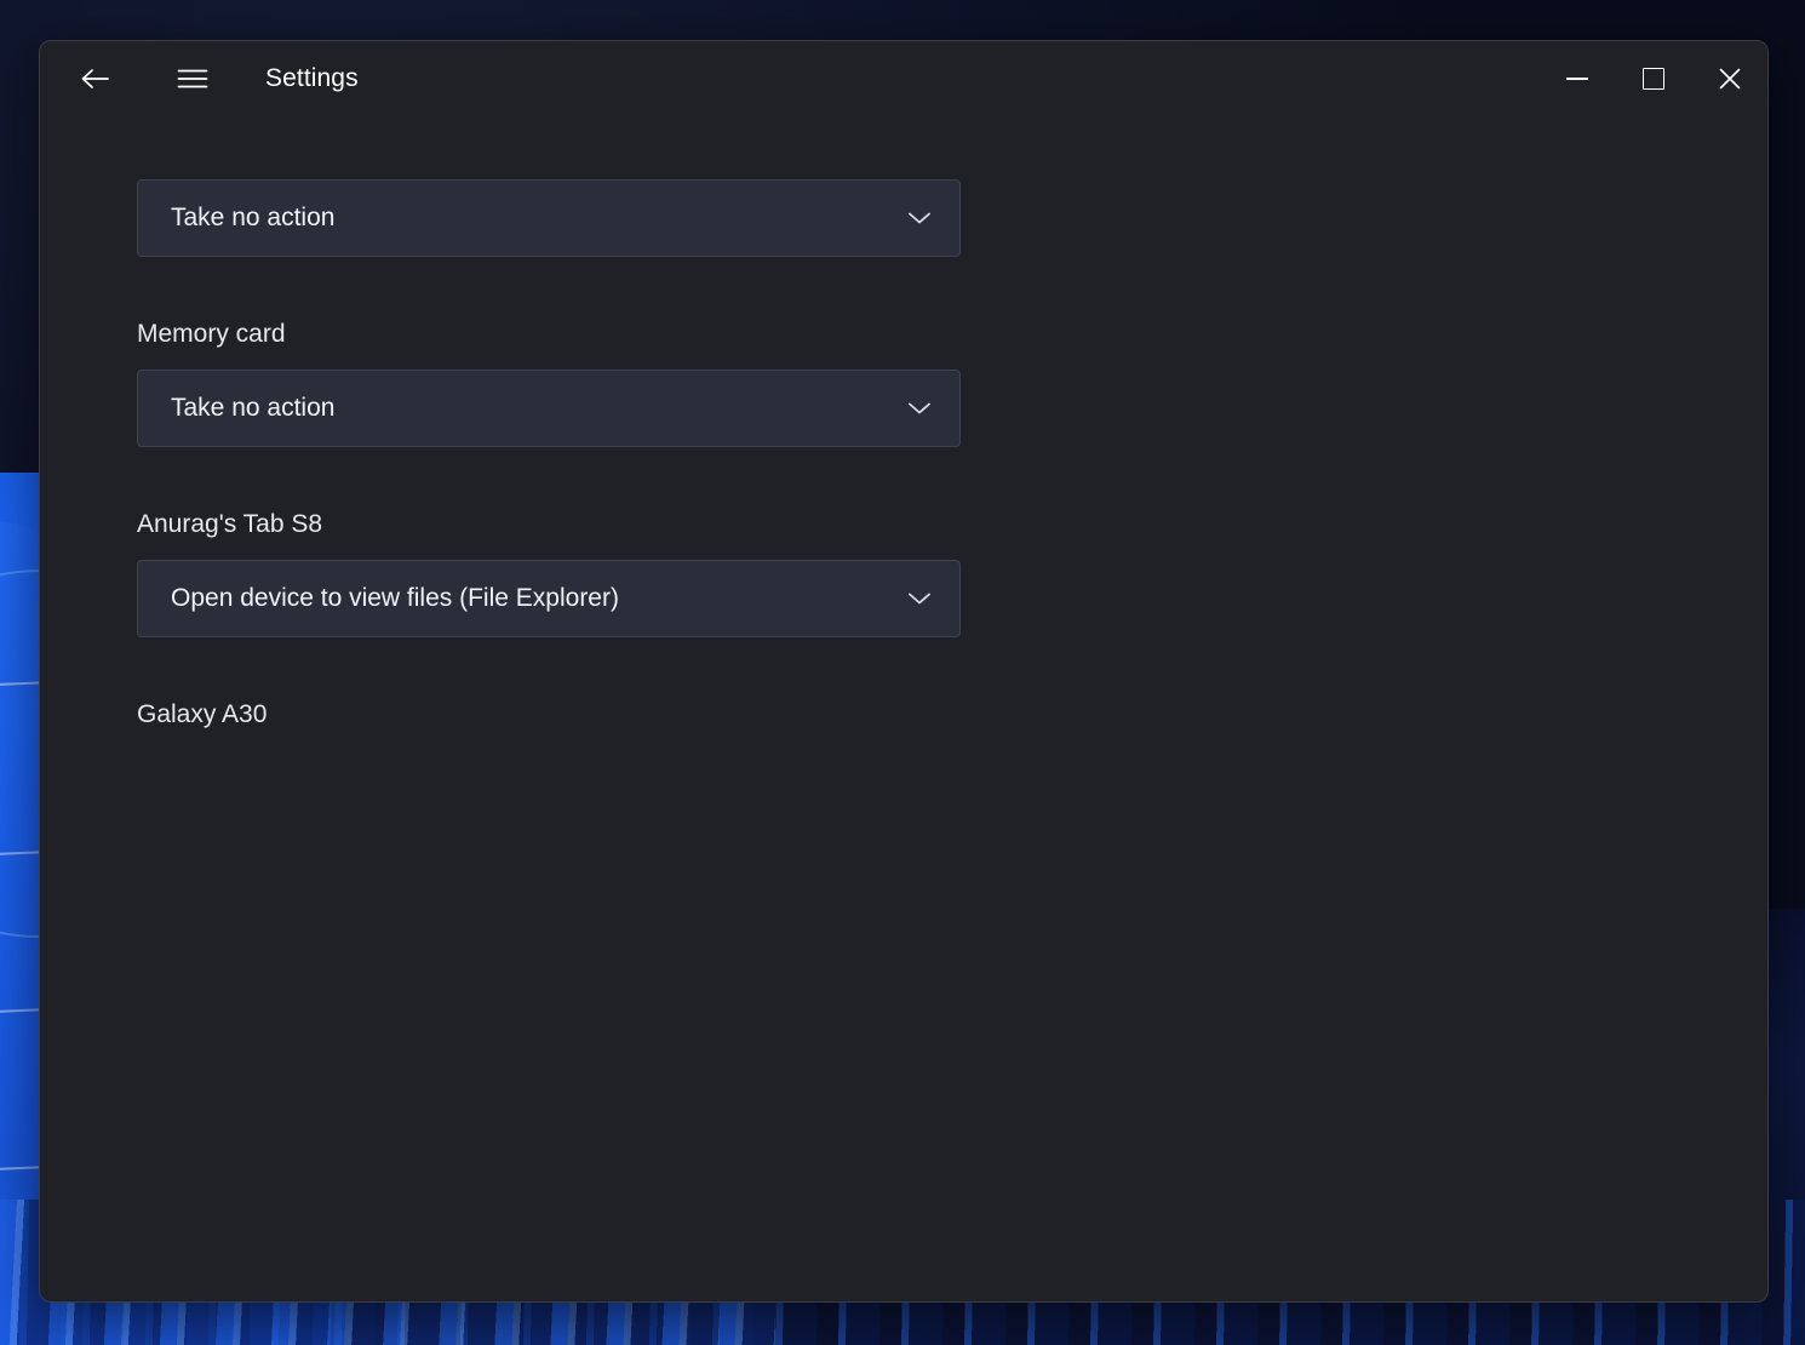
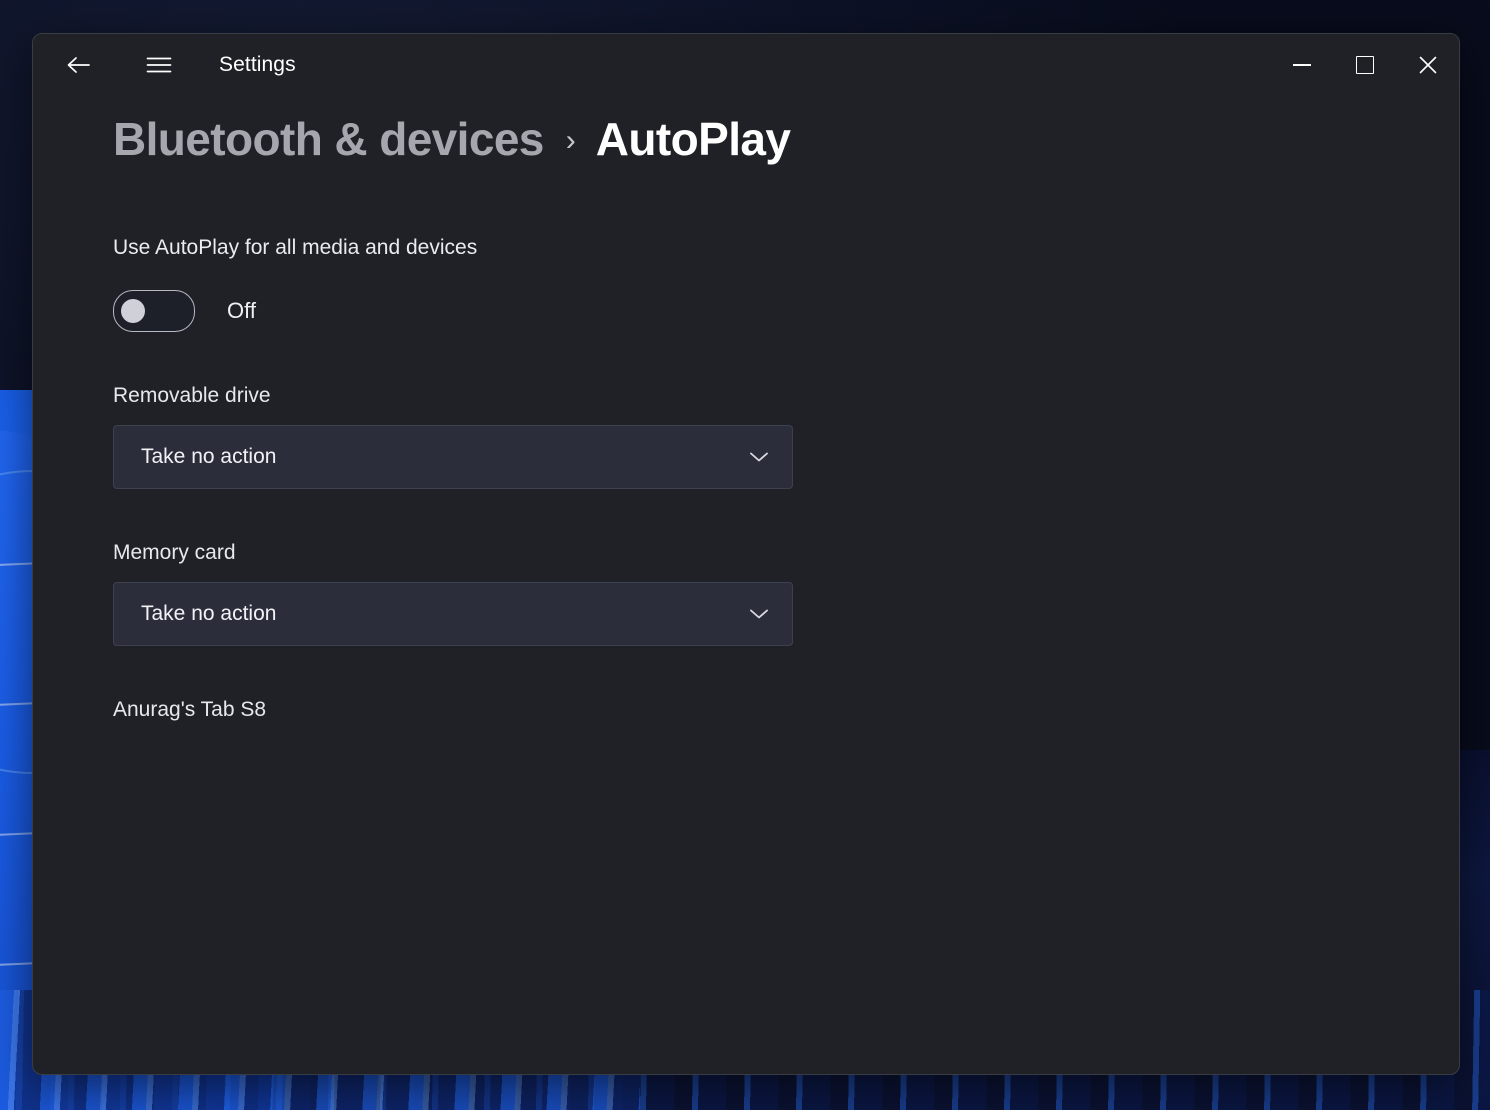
  Settings
+ Bluetooth & devices
+ ›
+ AutoPlay
+ Use AutoPlay for all media and devices
+ Off
+ Removable drive
  Take no action
  Memory card
  Take no action
  Anurag's Tab S8
- Open device to view files (File Explorer)
- Galaxy A30
